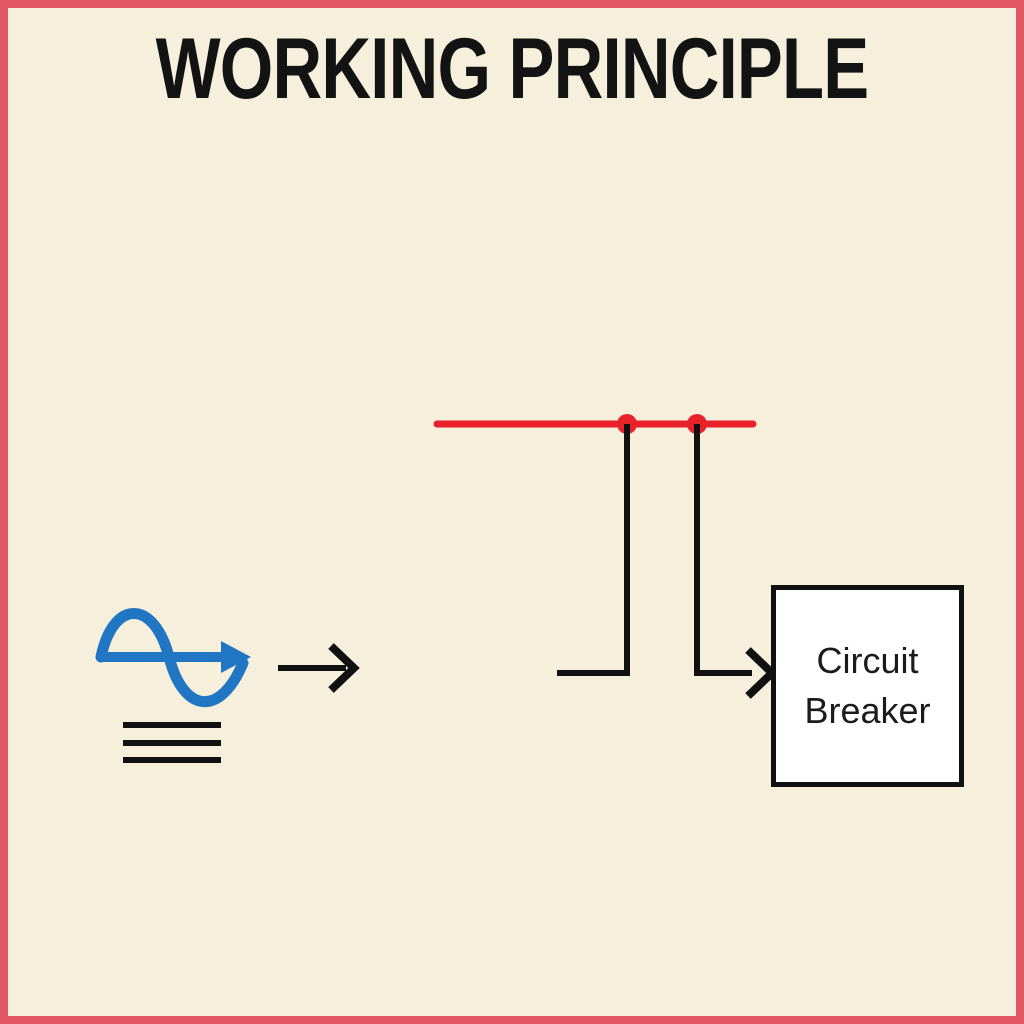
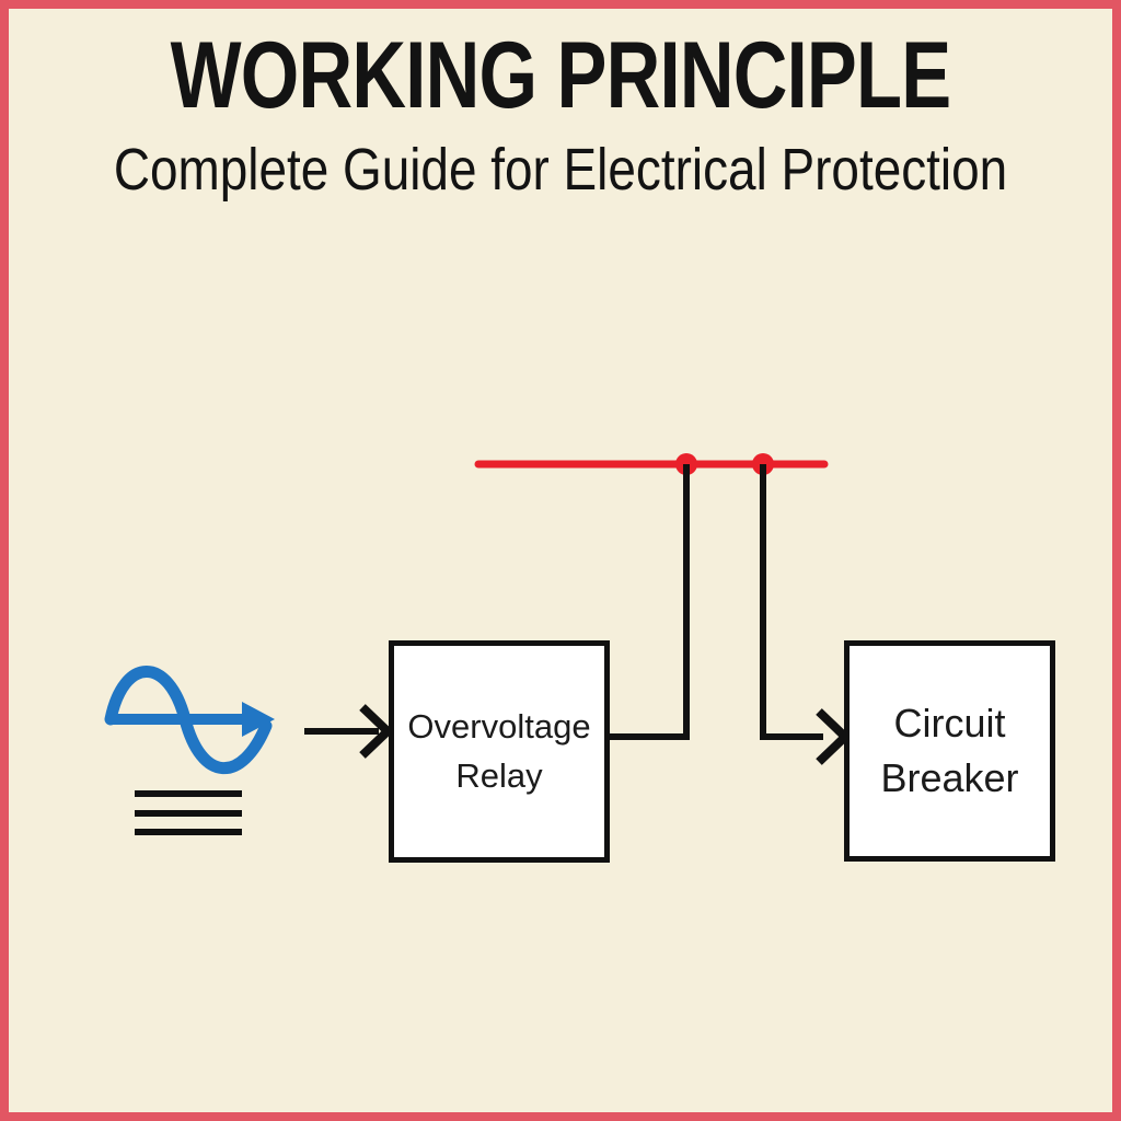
  WORKING PRINCIPLE
+ Complete Guide for Electrical Protection
+ Overvoltage Relay
  Circuit Breaker
